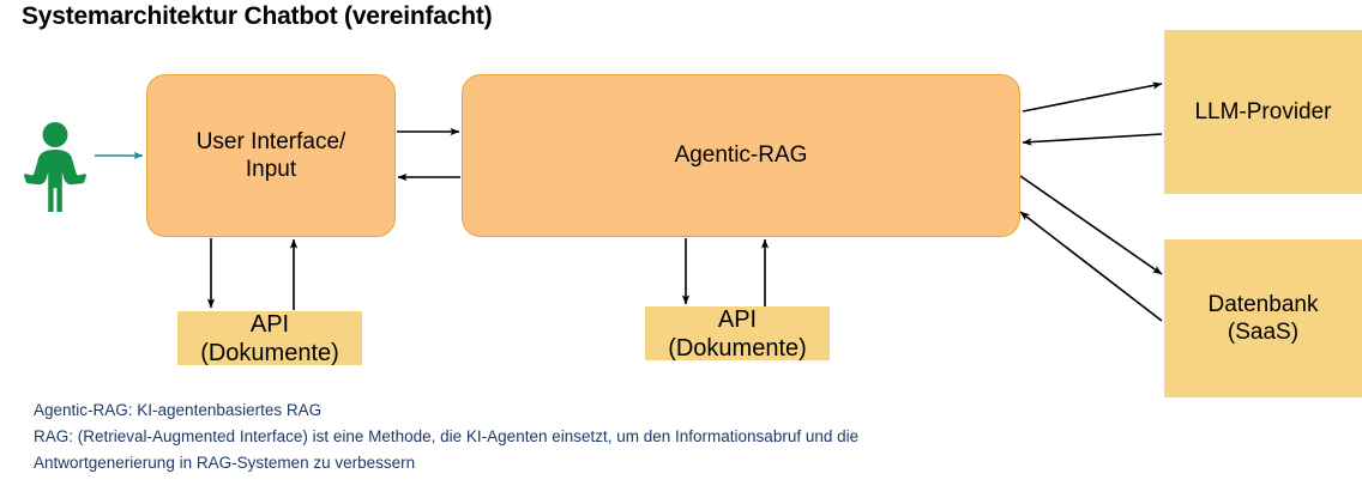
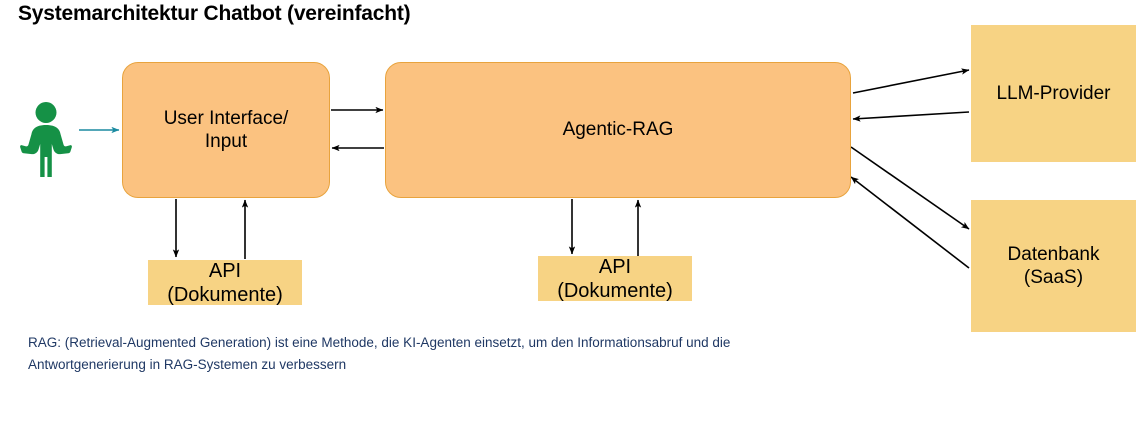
  Systemarchitektur Chatbot (vereinfacht)
  User Interface/
  Input
  Agentic-RAG
  LLM-Provider
  Datenbank
  (SaaS)
  API
  (Dokumente)
  API
  (Dokumente)
- Agentic-RAG: KI-agentenbasiertes RAG
- RAG: (Retrieval-Augmented Interface) ist eine Methode, die KI-Agenten einsetzt, um den Informationsabruf und die
+ RAG: (Retrieval-Augmented Generation) ist eine Methode, die KI-Agenten einsetzt, um den Informationsabruf und die
  Antwortgenerierung in RAG-Systemen zu verbessern
